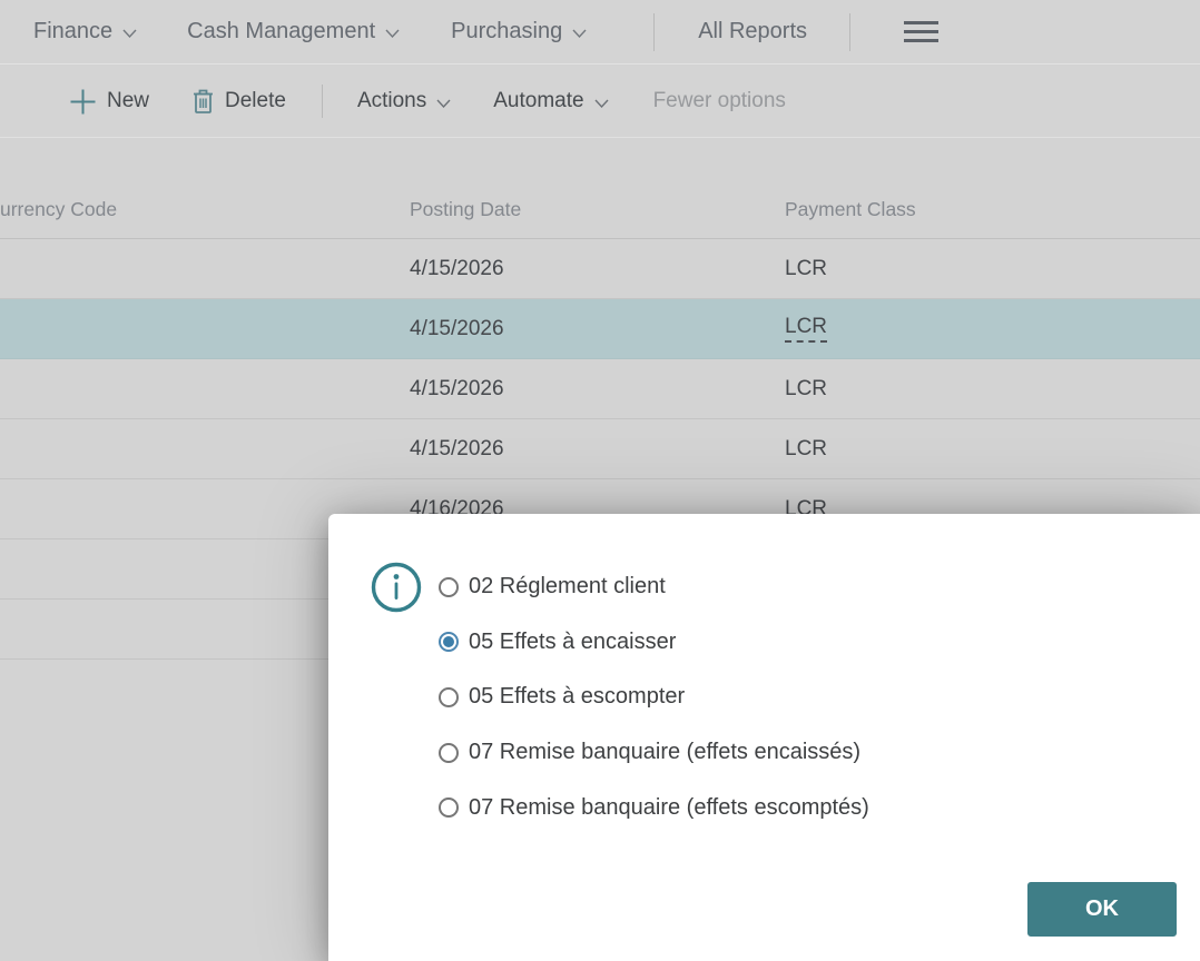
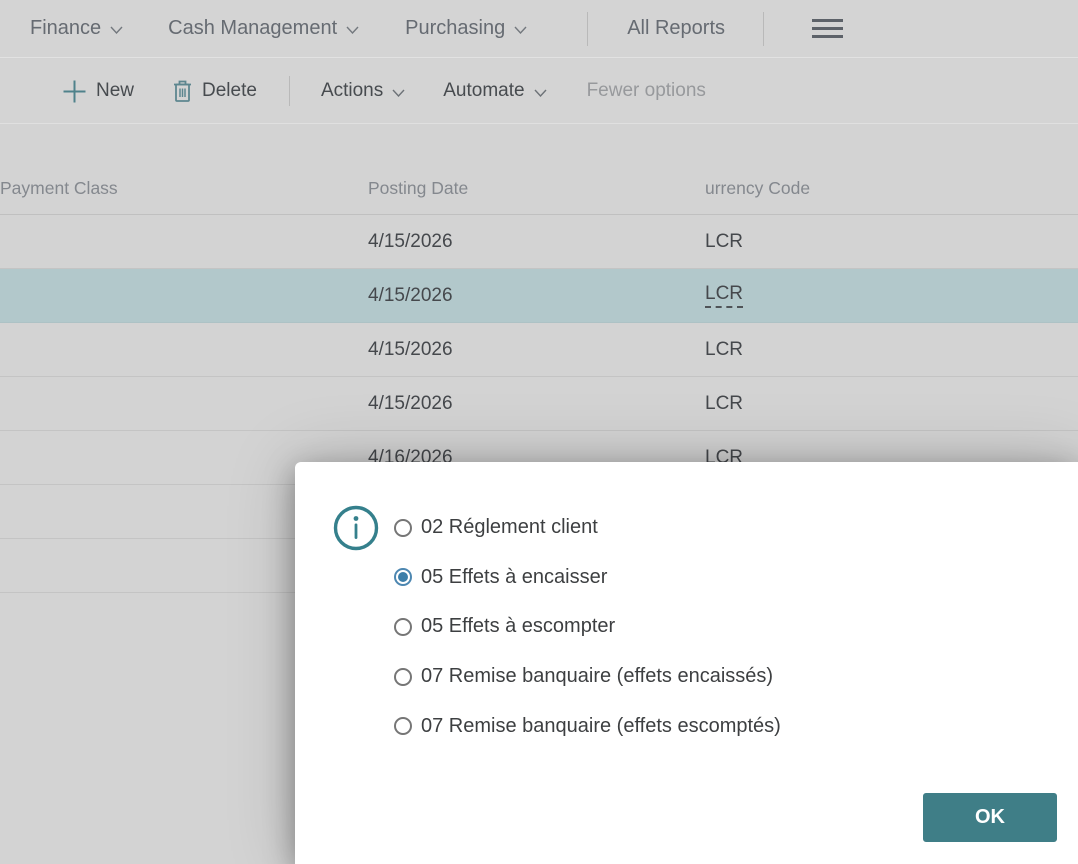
  Finance
  Cash Management
  Purchasing
  All Reports
  New
  Delete
  Actions
  Automate
  Fewer options
- urrency Code
+ Payment Class
  Posting Date
- Payment Class
+ urrency Code
  4/15/2026
  LCR
  4/15/2026
  LCR
  4/15/2026
  LCR
  4/15/2026
  LCR
  4/16/2026
  LCR
  02 Réglement client
  05 Effets à encaisser
  05 Effets à escompter
  07 Remise banquaire (effets encaissés)
  07 Remise banquaire (effets escomptés)
  OK
